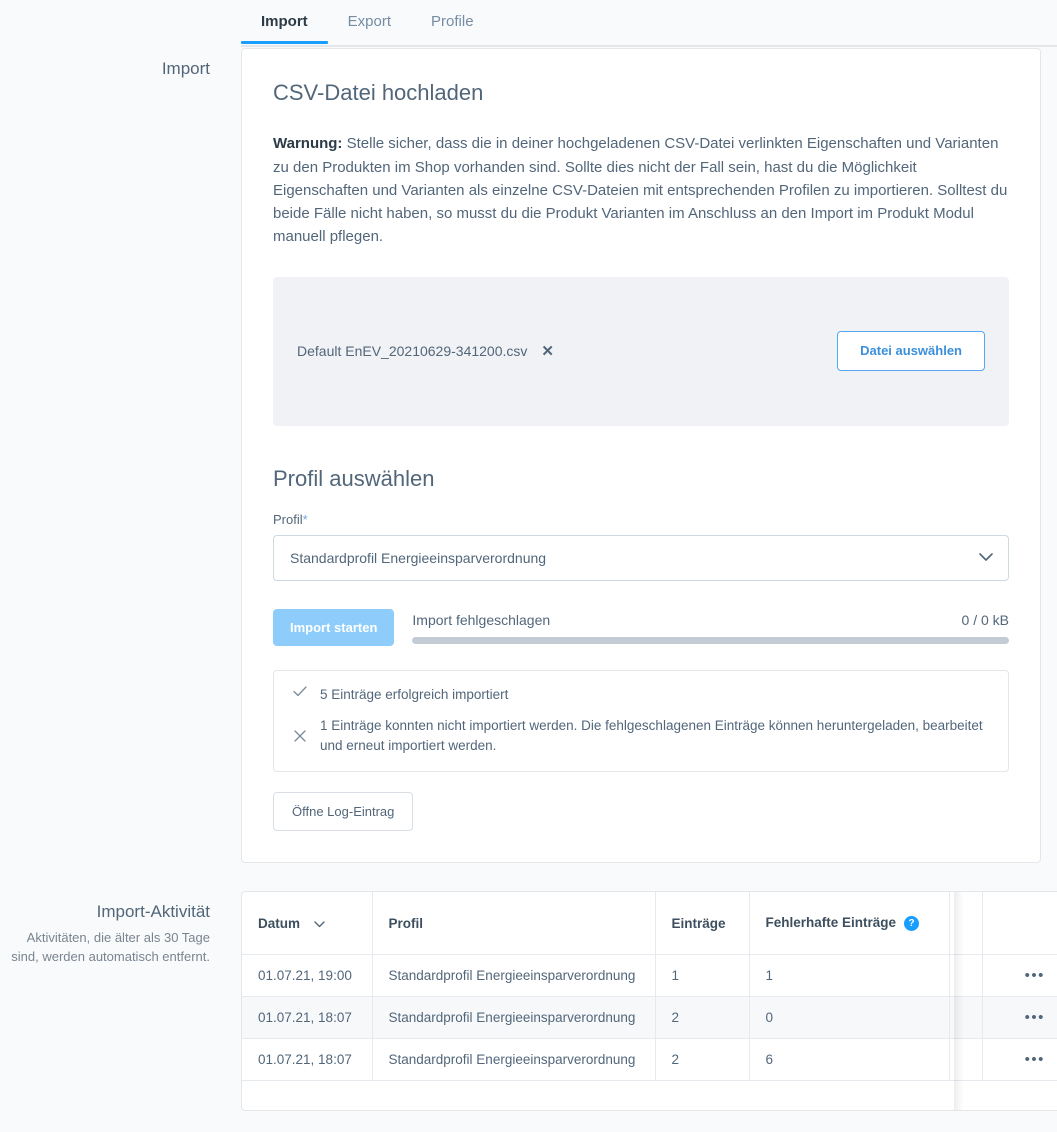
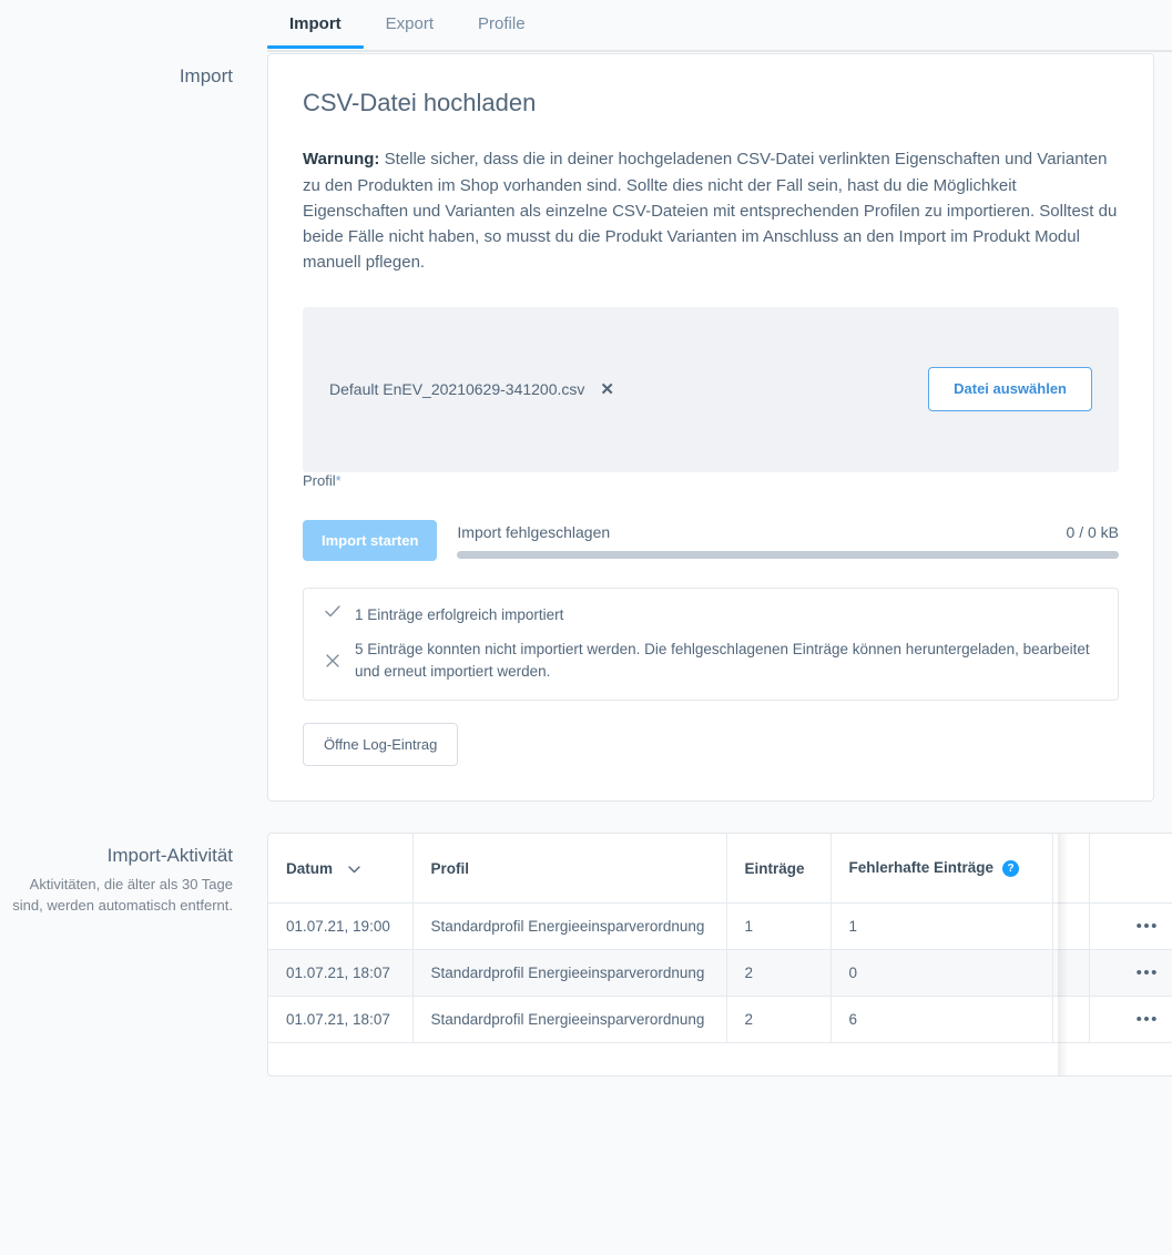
  Import
  Export
  Profile
  Import
  CSV-Datei hochladen
  Warnung: Stelle sicher, dass die in deiner hochgeladenen CSV-Datei verlinkten Eigenschaften und Varianten zu den Produkten im Shop vorhanden sind. Sollte dies nicht der Fall sein, hast du die Möglichkeit Eigenschaften und Varianten als einzelne CSV-Dateien mit entsprechenden Profilen zu importieren. Solltest du beide Fälle nicht haben, so musst du die Produkt Varianten im Anschluss an den Import im Produkt Modul manuell pflegen.
  Default EnEV_20210629-341200.csv
  ✕
  Datei auswählen
- Profil auswählen
  Profil*
- Standardprofil Energieeinsparverordnung
  Import starten
  Import fehlgeschlagen
  0 / 0 kB
- 5 Einträge erfolgreich importiert
+ 1 Einträge erfolgreich importiert
- 1 Einträge konnten nicht importiert werden. Die fehlgeschlagenen Einträge können heruntergeladen, bearbeitet und erneut importiert werden.
+ 5 Einträge konnten nicht importiert werden. Die fehlgeschlagenen Einträge können heruntergeladen, bearbeitet und erneut importiert werden.
  Öffne Log-Eintrag
  Import-Aktivität
  Aktivitäten, die älter als 30 Tage sind, werden automatisch entfernt.
  Datum	Profil	Einträge	Fehlerhafte Einträge ?
  01.07.21, 19:00	Standardprofil Energieeinsparverordnung	1	1		•••
  01.07.21, 18:07	Standardprofil Energieeinsparverordnung	2	0		•••
  01.07.21, 18:07	Standardprofil Energieeinsparverordnung	2	6		•••
